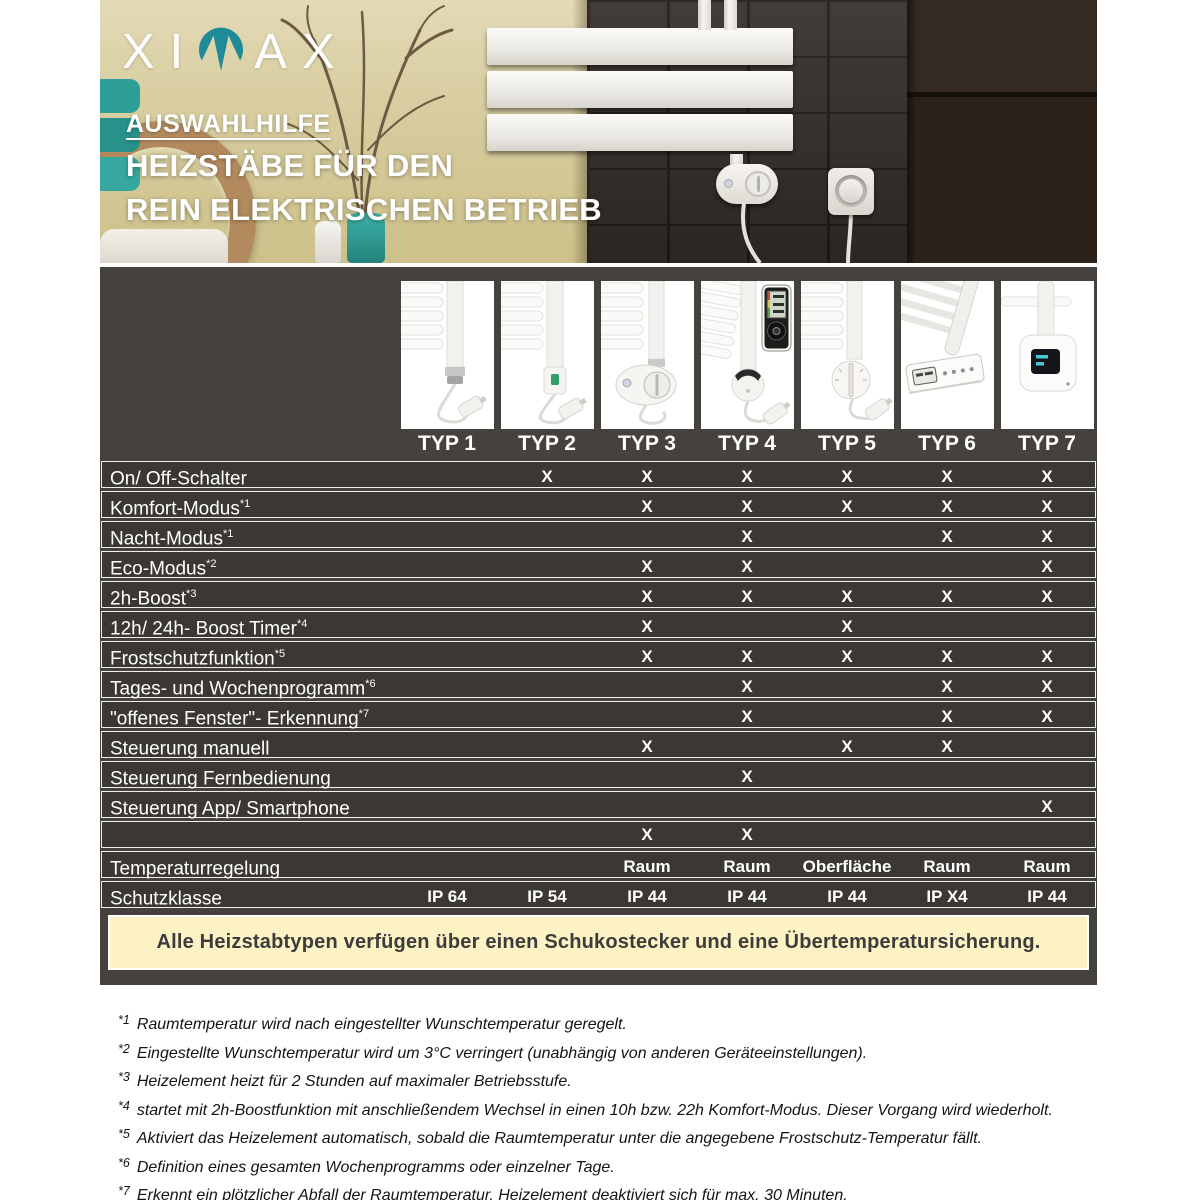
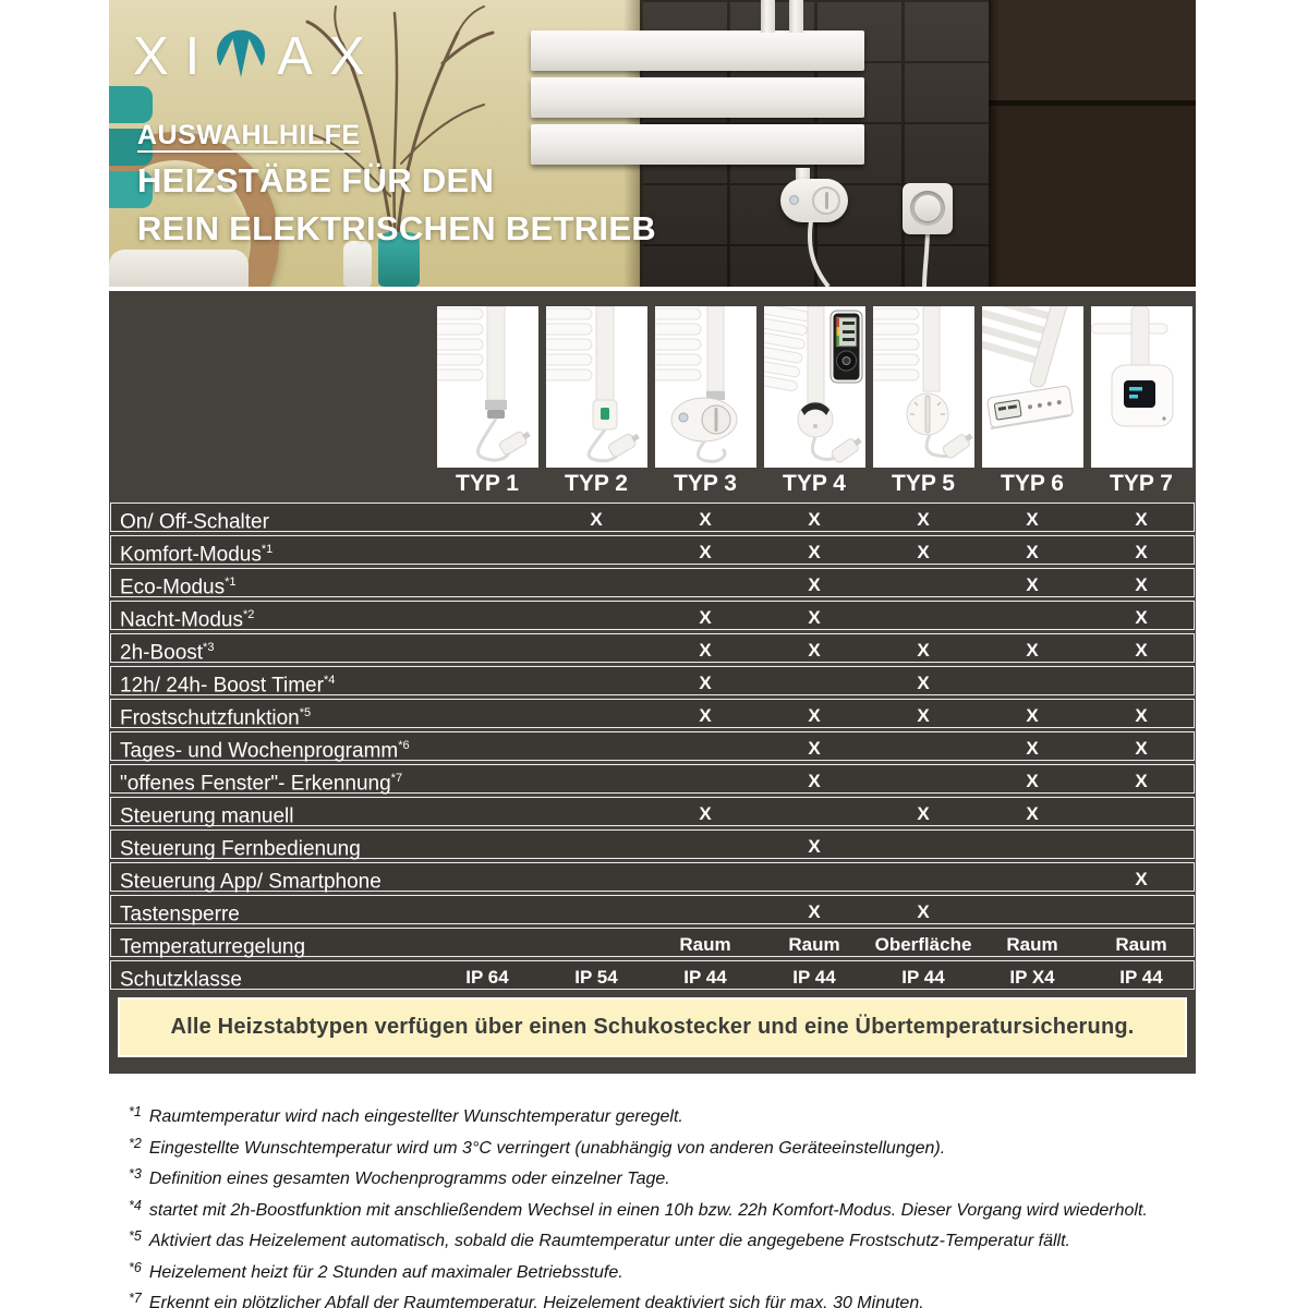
  XI
  AX
  AUSWAHLHILFE
  HEIZSTÄBE FÜR DEN
  REIN ELEKTRISCHEN BETRIEB
  TYP 1
  TYP 2
  TYP 3
  TYP 4
  TYP 5
  TYP 6
  TYP 7
  On/ Off-Schalter
  X
  X
  X
  X
  X
  X
  Komfort-Modus*1
  X
  X
  X
  X
  X
- Nacht-Modus*1
+ Eco-Modus*1
  X
  X
  X
- Eco-Modus*2
+ Nacht-Modus*2
  X
  X
  X
  2h-Boost*3
  X
  X
  X
  X
  X
  12h/ 24h- Boost Timer*4
  X
  X
  Frostschutzfunktion*5
  X
  X
  X
  X
  X
  Tages- und Wochenprogramm*6
  X
  X
  X
  "offenes Fenster"- Erkennung*7
  X
  X
  X
  Steuerung manuell
  X
  X
  X
  Steuerung Fernbedienung
  X
  Steuerung App/ Smartphone
  X
+ Tastensperre
  X
  X
  Temperaturregelung
  Raum
  Raum
  Oberfläche
  Raum
  Raum
  Schutzklasse
  IP 64
  IP 54
  IP 44
  IP 44
  IP 44
  IP X4
  IP 44
  Alle Heizstabtypen verfügen über einen Schukostecker und eine Übertemperatursicherung.
  *1 Raumtemperatur wird nach eingestellter Wunschtemperatur geregelt.
  *2 Eingestellte Wunschtemperatur wird um 3°C verringert (unabhängig von anderen Geräteeinstellungen).
- *3 Heizelement heizt für 2 Stunden auf maximaler Betriebsstufe.
+ *3 Definition eines gesamten Wochenprogramms oder einzelner Tage.
  *4 startet mit 2h-Boostfunktion mit anschließendem Wechsel in einen 10h bzw. 22h Komfort-Modus. Dieser Vorgang wird wiederholt.
  *5 Aktiviert das Heizelement automatisch, sobald die Raumtemperatur unter die angegebene Frostschutz-Temperatur fällt.
- *6 Definition eines gesamten Wochenprogramms oder einzelner Tage.
+ *6 Heizelement heizt für 2 Stunden auf maximaler Betriebsstufe.
  *7 Erkennt ein plötzlicher Abfall der Raumtemperatur, Heizelement deaktiviert sich für max. 30 Minuten.
